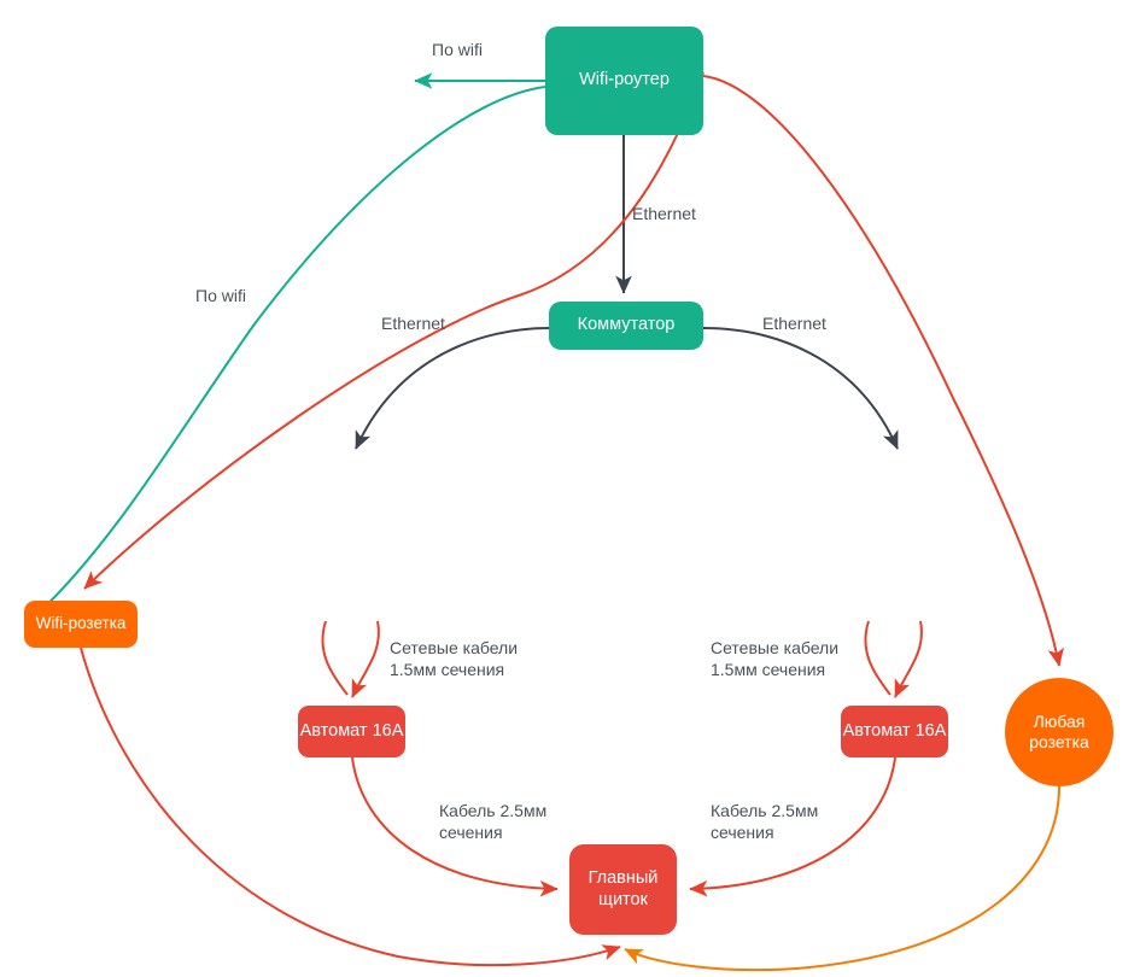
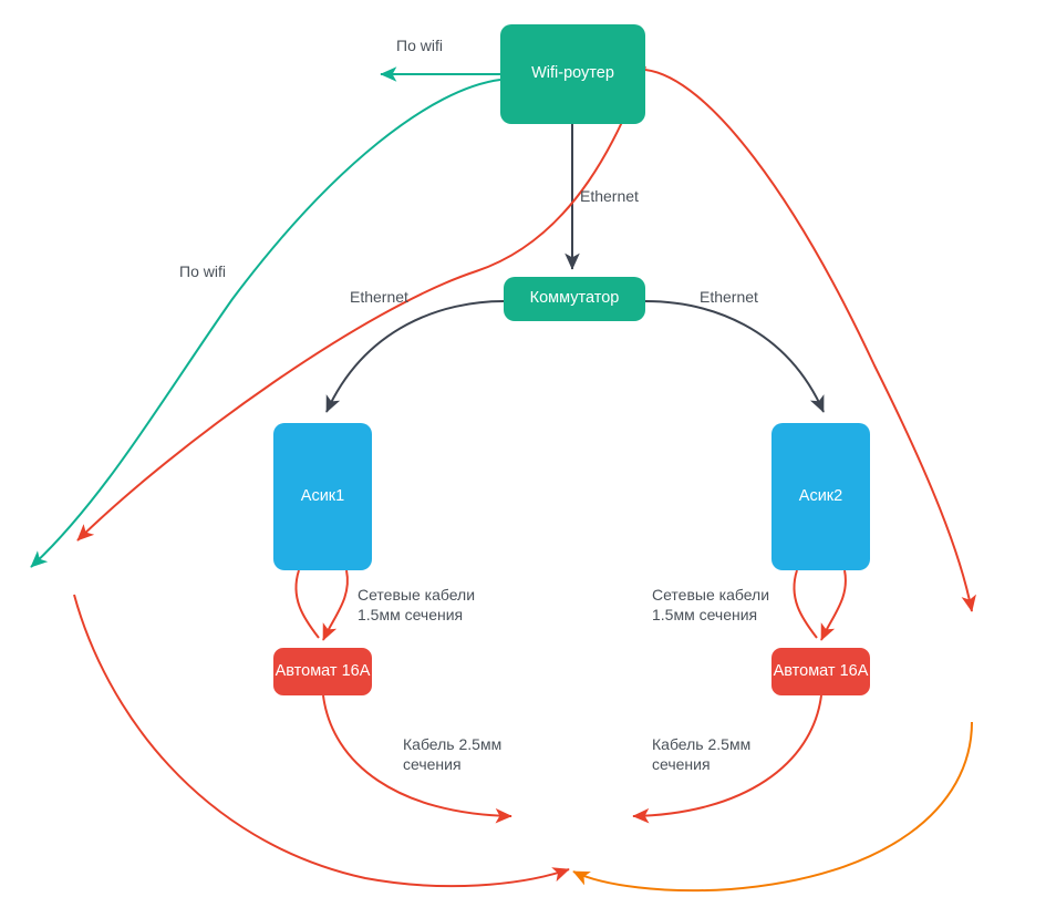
  Wifi-роутер
  Коммутатор
+ Асик1
+ Асик2
  Автомат 16А
  Автомат 16А
- Главный
- щиток
- Wifi-розетка
- Любая
- розетка
  По wifi
  По wifi
  Ethernet
  Ethernet
  Ethernet
  Сетевые кабели
  1.5мм сечения
  Сетевые кабели
  1.5мм сечения
  Кабель 2.5мм
  сечения
  Кабель 2.5мм
  сечения
